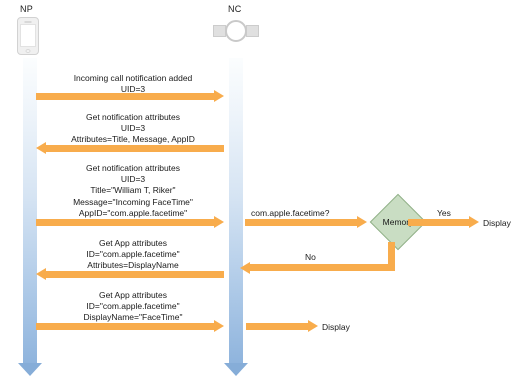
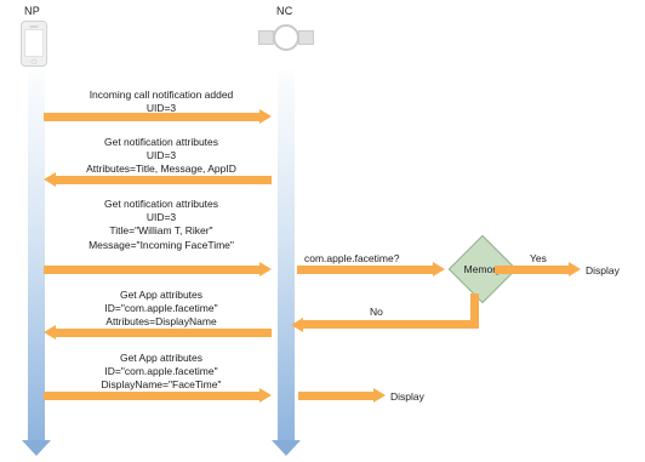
  NP
  NC
  Incoming call notification added
  UID=3
  Get notification attributes
  UID=3
  Attributes=Title, Message, AppID
  Get notification attributes
  UID=3
  Title="William T, Riker"
  Message="Incoming FaceTime"
- AppID="com.apple.facetime"
  com.apple.facetime?
  Yes
  Display
  No
  Get App attributes
  ID="com.apple.facetime"
  Attributes=DisplayName
  Get App attributes
  ID="com.apple.facetime"
  DisplayName="FaceTime"
  Display
